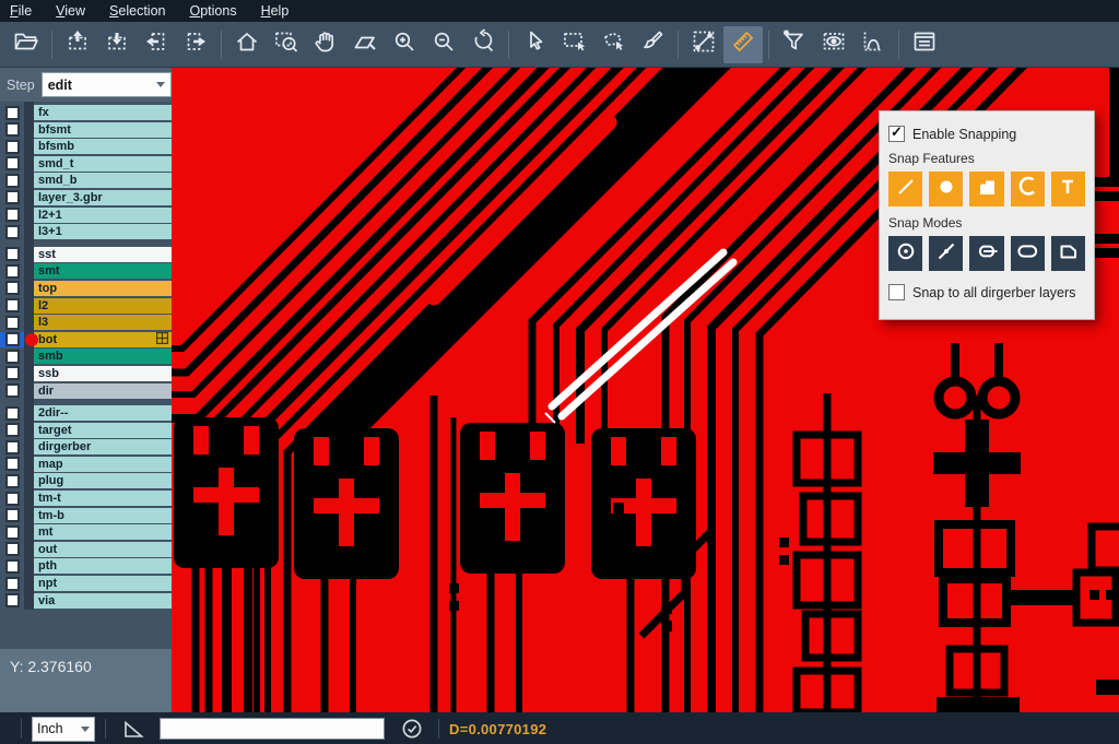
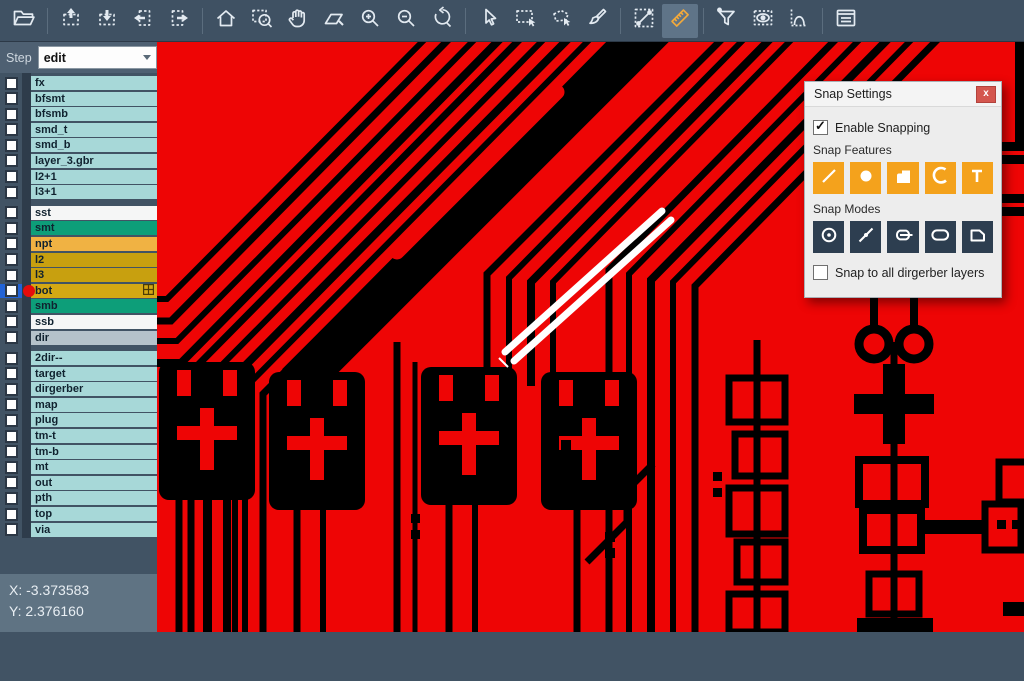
- File
- View
- Selection
- Options
- Help
  Step
  edit
  fx
  bfsmt
  bfsmb
  smd_t
  smd_b
  layer_3.gbr
  l2+1
  l3+1
  sst
  smt
- top
+ npt
  l2
  l3
  bot
  smb
  ssb
  dir
  2dir--
  target
  dirgerber
  map
  plug
  tm-t
  tm-b
  mt
  out
  pth
- npt
+ top
  via
+ X: -3.373583
  Y: 2.376160
+ Snap Settings
+ x
  Enable Snapping
  Snap Features
  Snap Modes
  Snap to all dirgerber layers
- Inch
- D=0.00770192
